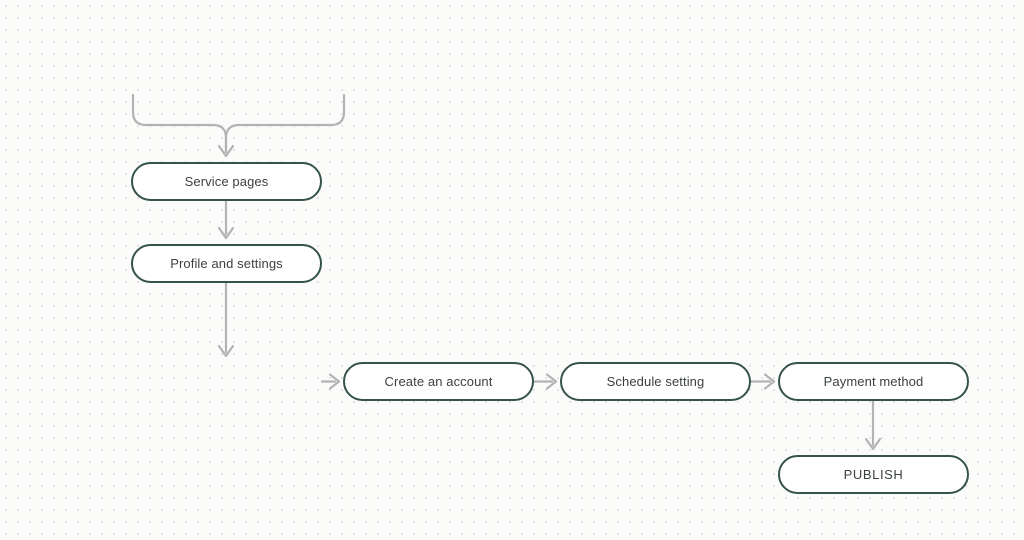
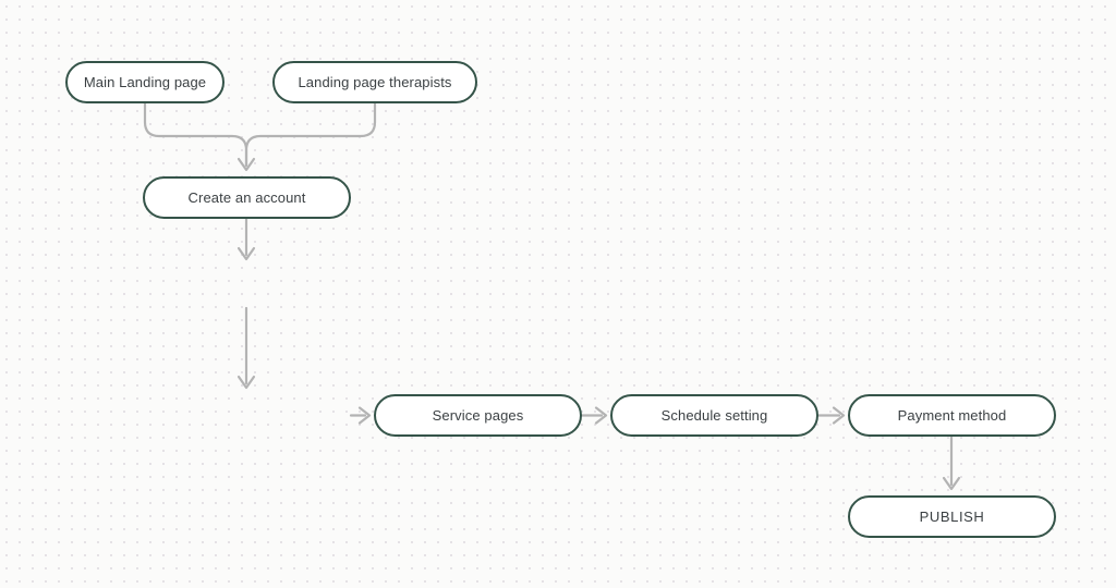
+ Main Landing page
+ Landing page therapists
- Service pages
+ Create an account
- Profile and settings
- Create an account
+ Service pages
  Schedule setting
  Payment method
  PUBLISH
